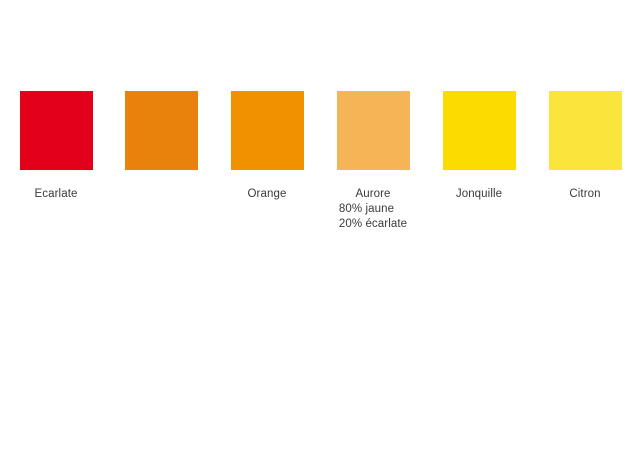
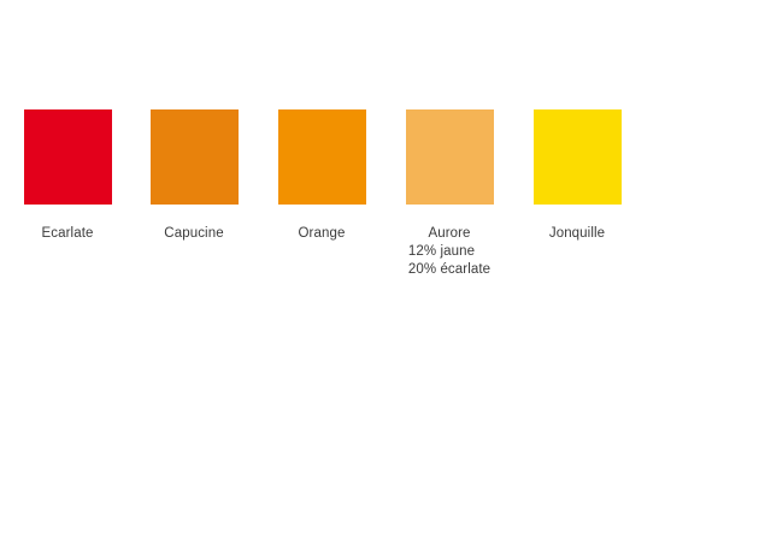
  Ecarlate
+ Capucine
  Orange
  Aurore
- 80% jaune
+ 12% jaune
  20% écarlate
  Jonquille
- Citron
